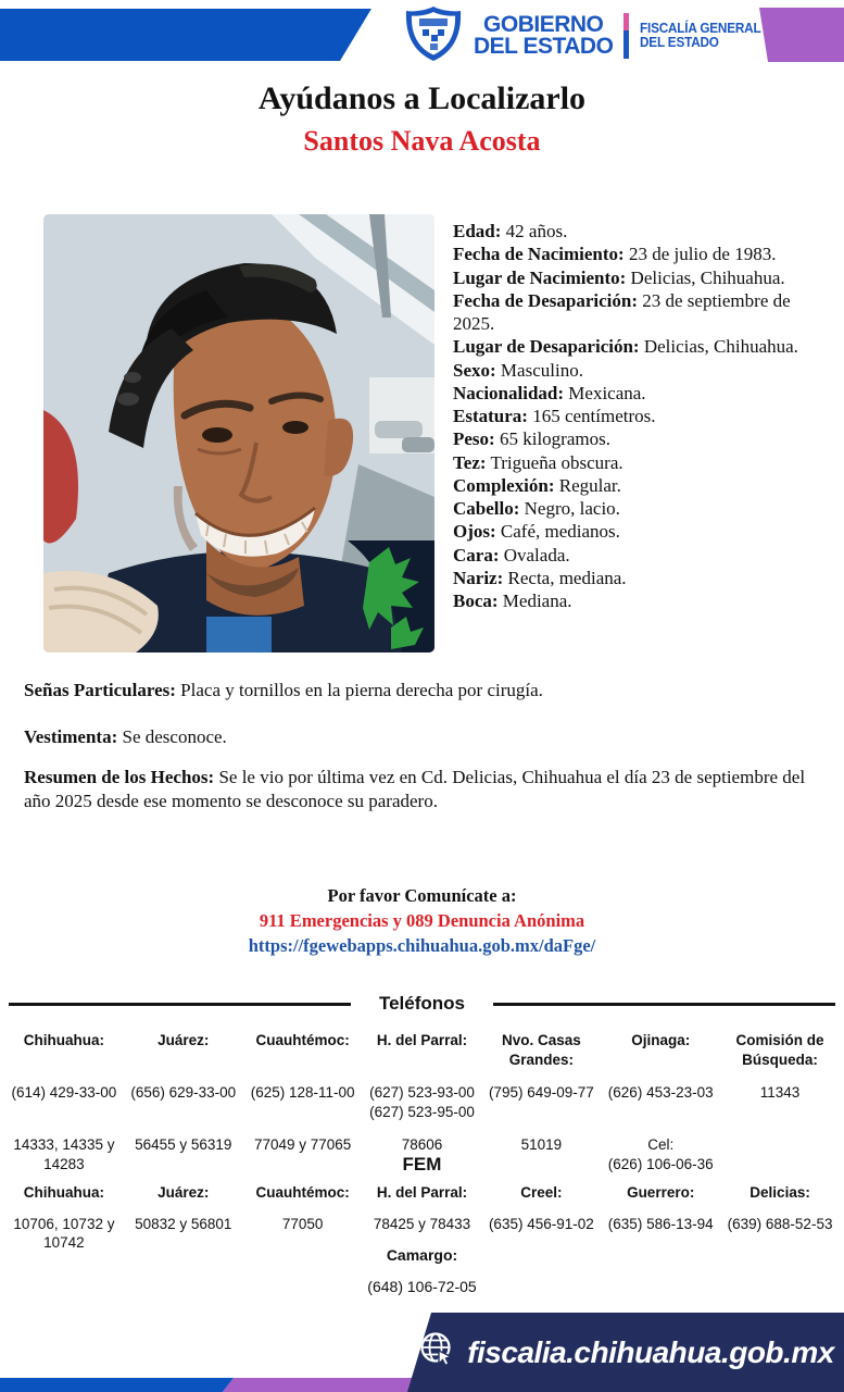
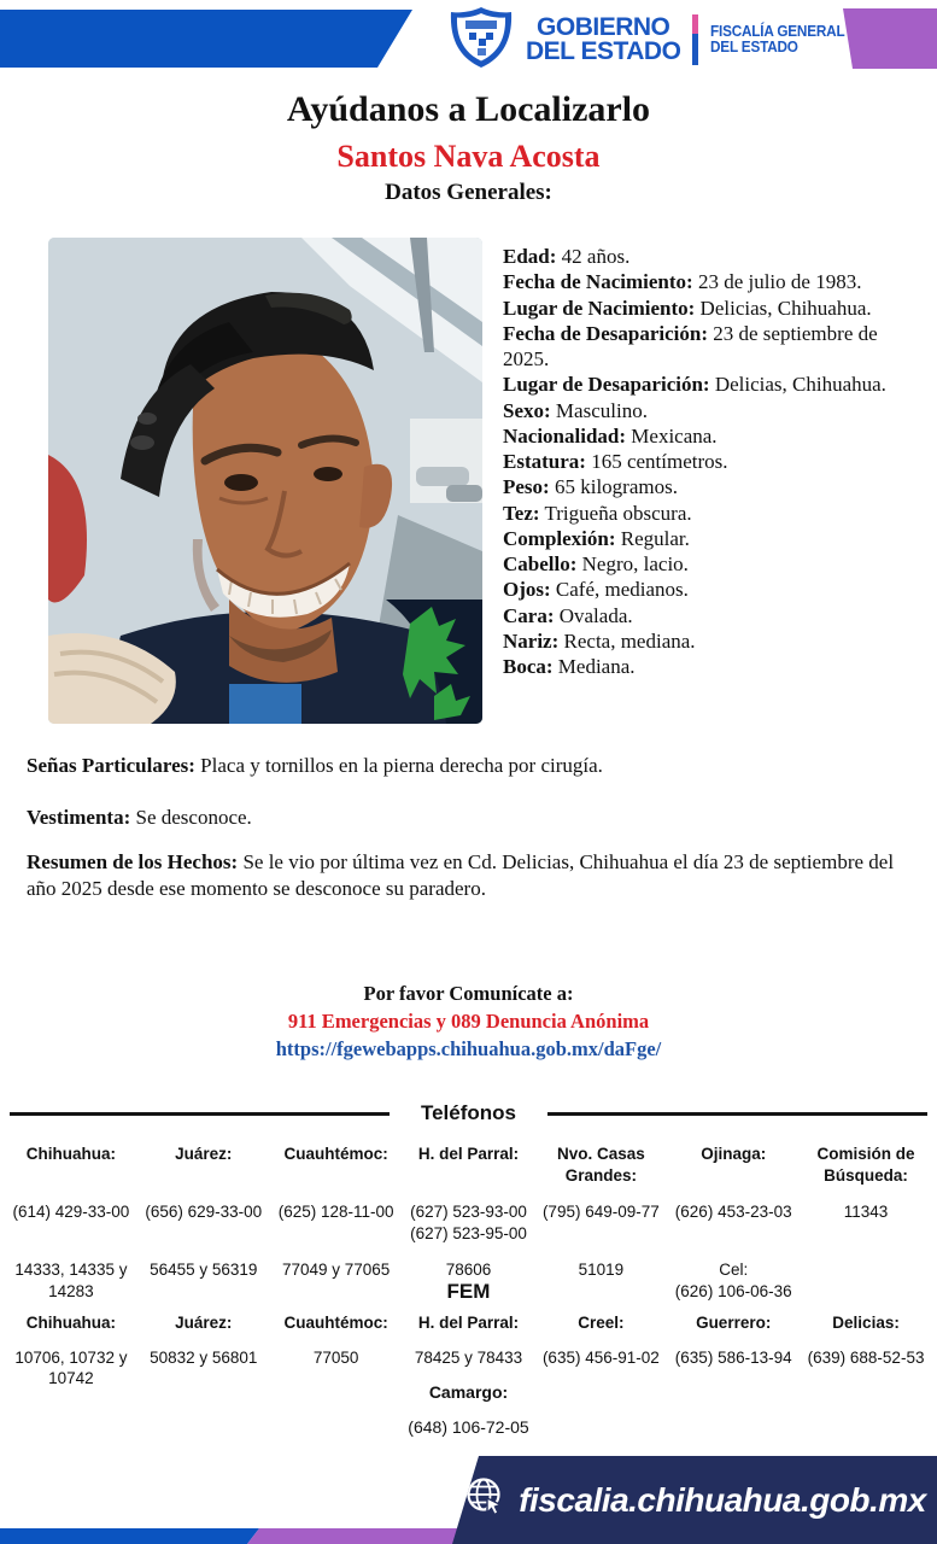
  GOBIERNO
  DEL ESTADO
  FISCALÍA GENERAL
  DEL ESTADO
  Ayúdanos a Localizarlo
  Santos Nava Acosta
+ Datos Generales:
  Edad: 42 años.
  Fecha de Nacimiento: 23 de julio de 1983.
  Lugar de Nacimiento: Delicias, Chihuahua.
  Fecha de Desaparición: 23 de septiembre de 2025.
  Lugar de Desaparición: Delicias, Chihuahua.
  Sexo: Masculino.
  Nacionalidad: Mexicana.
  Estatura: 165 centímetros.
  Peso: 65 kilogramos.
  Tez: Trigueña obscura.
  Complexión: Regular.
  Cabello: Negro, lacio.
  Ojos: Café, medianos.
  Cara: Ovalada.
  Nariz: Recta, mediana.
  Boca: Mediana.
  Señas Particulares: Placa y tornillos en la pierna derecha por cirugía.
  Vestimenta: Se desconoce.
  Resumen de los Hechos: Se le vio por última vez en Cd. Delicias, Chihuahua el día 23 de septiembre del año 2025 desde ese momento se desconoce su paradero.
  Por favor Comunícate a:
  911 Emergencias y 089 Denuncia Anónima
  https://fgewebapps.chihuahua.gob.mx/daFge/
  Teléfonos
  Chihuahua:
  Juárez:
  Cuauhtémoc:
  H. del Parral:
  Nvo. Casas Grandes:
  Ojinaga:
  Comisión de Búsqueda:
  (614) 429-33-00
  (656) 629-33-00
  (625) 128-11-00
  (627) 523-93-00
  (627) 523-95-00
  (795) 649-09-77
  (626) 453-23-03
  11343
  14333, 14335 y 14283
  56455 y 56319
  77049 y 77065
  78606
  51019
  Cel:
  (626) 106-06-36
  FEM
  Chihuahua:
  Juárez:
  Cuauhtémoc:
  H. del Parral:
  Creel:
  Guerrero:
  Delicias:
  10706, 10732 y 10742
  50832 y 56801
  77050
  78425 y 78433
  (635) 456-91-02
  (635) 586-13-94
  (639) 688-52-53
  Camargo:
  (648) 106-72-05
  fiscalia.chihuahua.gob.mx
